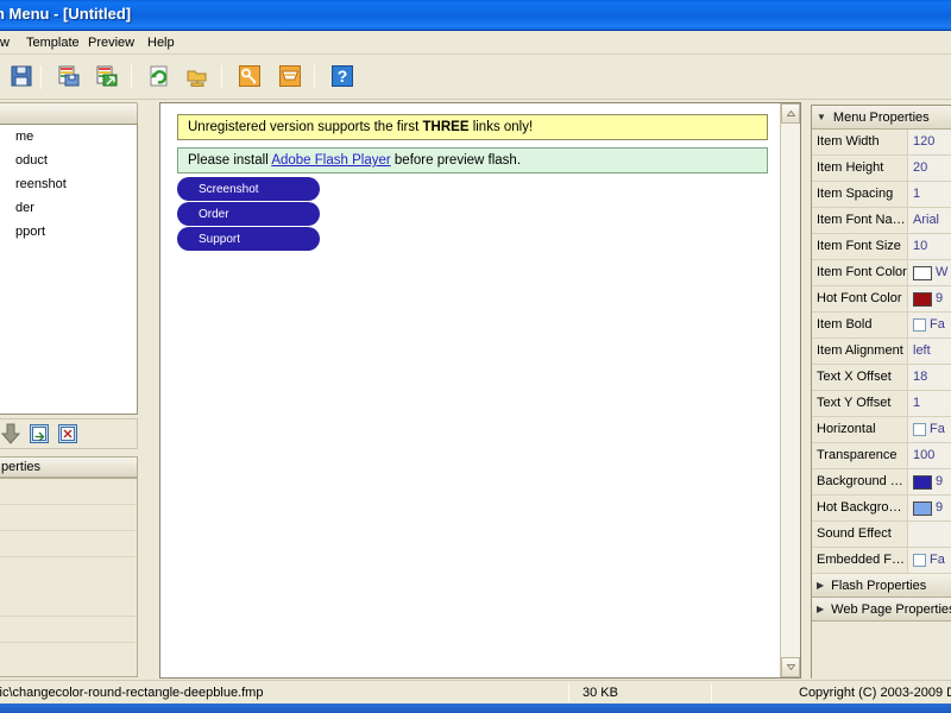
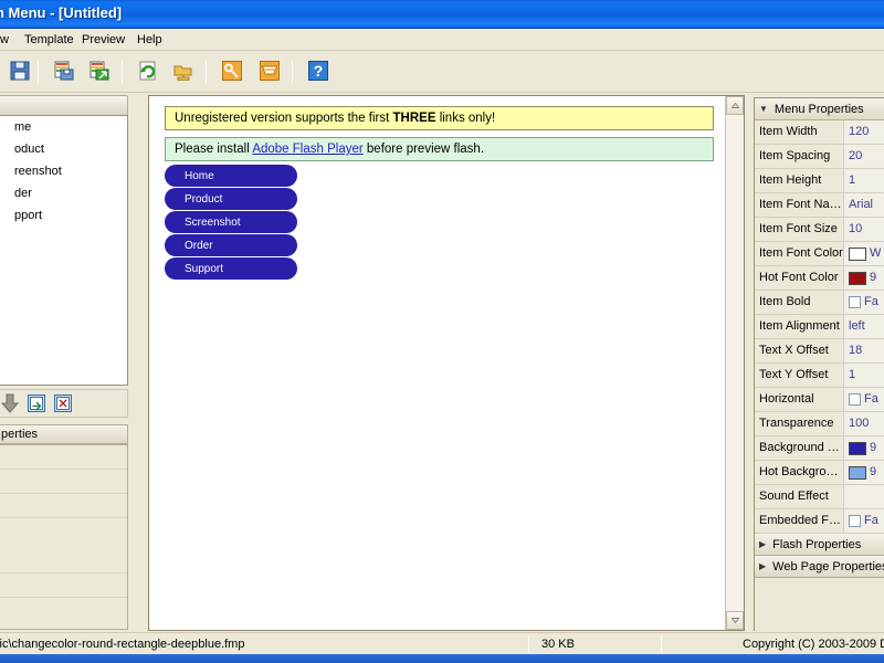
  Menu - [Untitled]
  w
  Template
  Preview
  Help
  ?
  me
  oduct
  reenshot
  der
  pport
  perties
  Unregistered version supports the first THREE links only!
  Please install Adobe Flash Player before preview flash.
+ Home
+ Product
  Screenshot
  Order
  Support
  ▼
  Menu Properties
  Item Width
  120
- Item Height
+ Item Spacing
  20
- Item Spacing
+ Item Height
  1
  Item Font Name
  Arial
  Item Font Size
  10
  Item Font Color
  W
  Hot Font Color
  9
  Item Bold
  Fa
  Item Alignment
  left
  Text X Offset
  18
  Text Y Offset
  1
  Horizontal
  Fa
  Transparence
  100
  Background Co
  9
  Hot Backgroun.
  9
  Sound Effect
  Embedded Fon
  Fa
  ▶
  Flash Properties
  ▶
  Web Page Propertie
  ic\changecolor-round-rectangle-deepblue.fmp
  30 KB
  Copyright (C) 2003-2009
